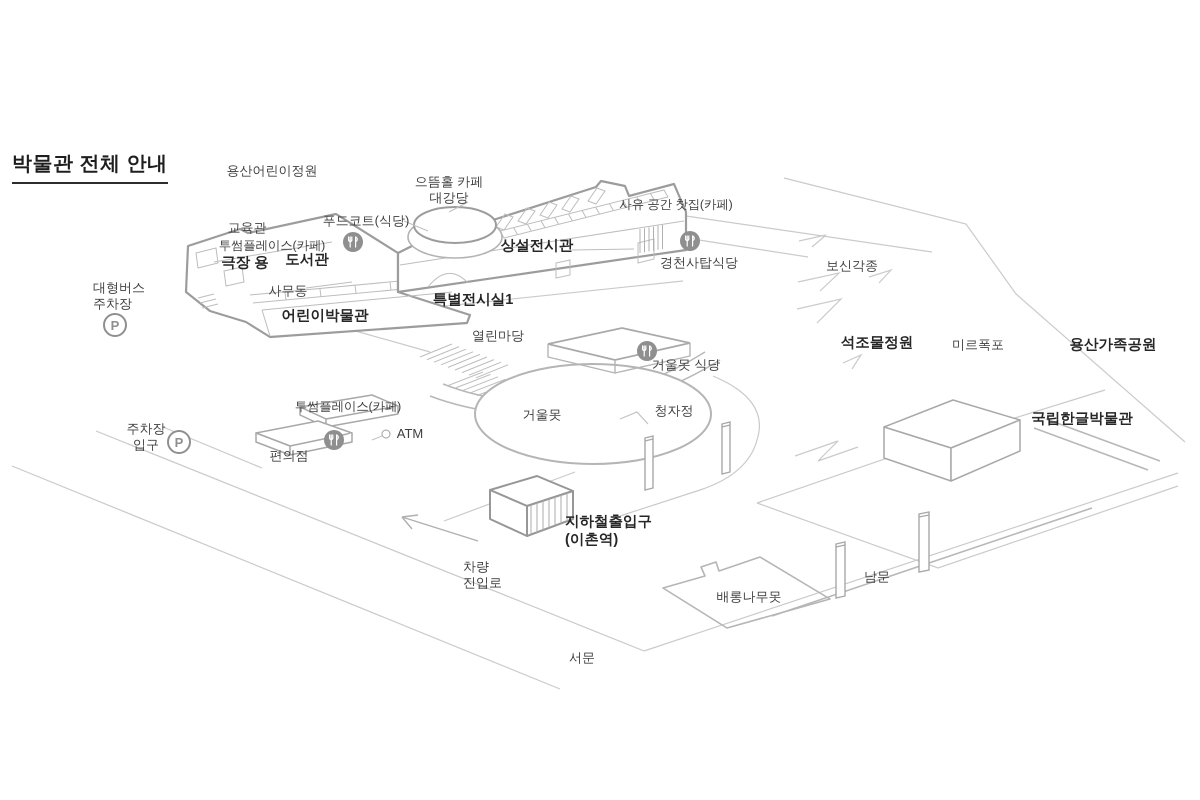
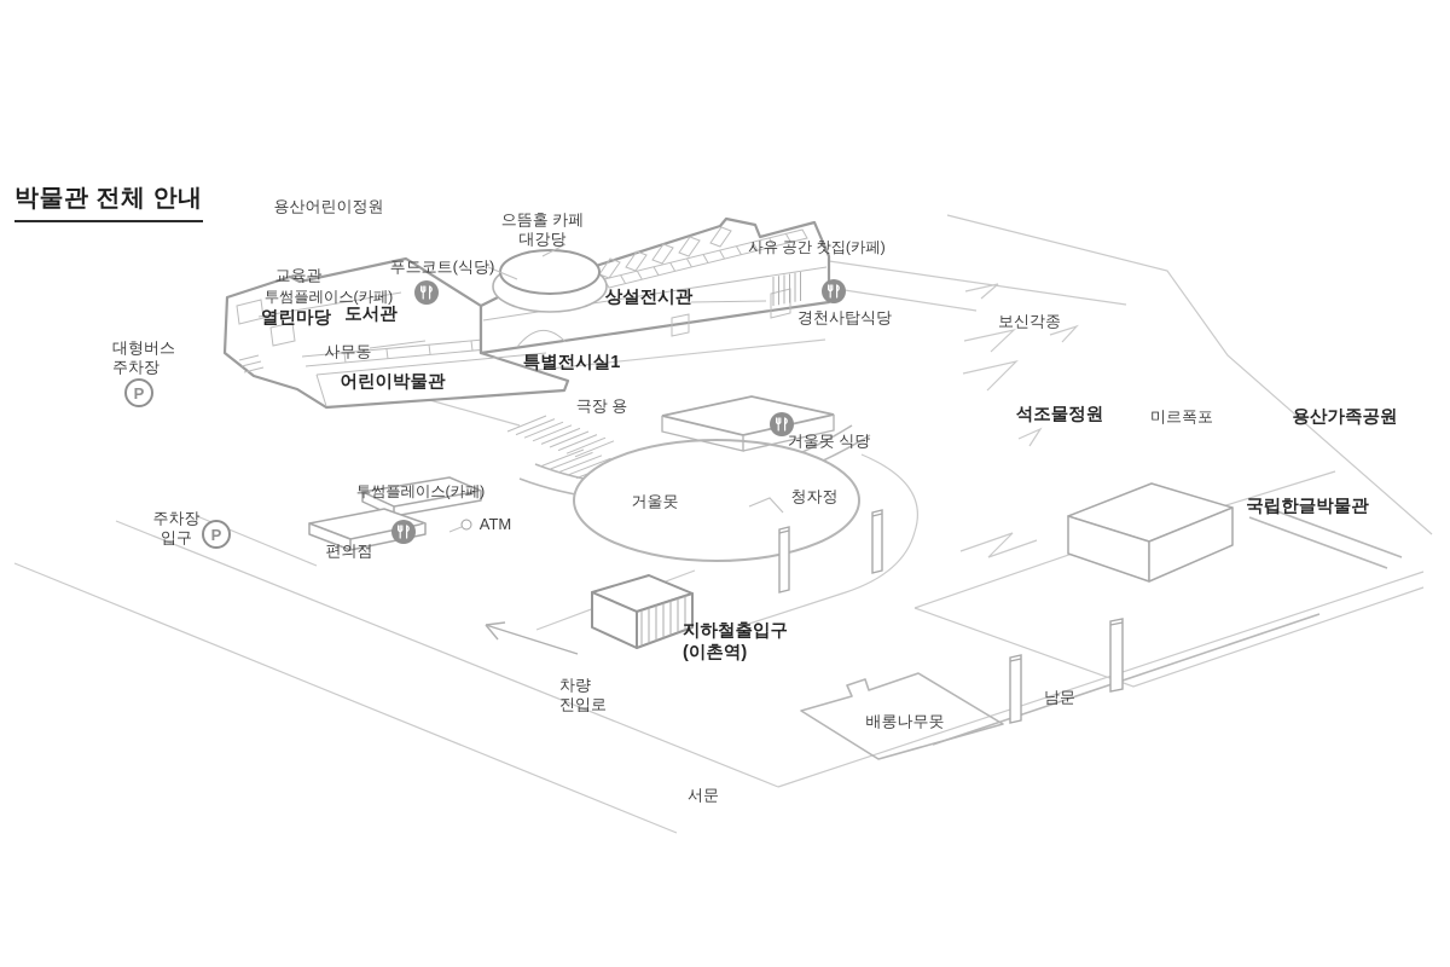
  박물관 전체 안내
  용산어린이정원
  으뜸홀 카페
  대강당
  푸드코트(식당)
  교육관
  투썸플레이스(카페)
- 극장 용
+ 열린마당
  도서관
  사유 공간 찻집(카페)
  상설전시관
  경천사탑식당
  보신각종
  대형버스
  주차장
  사무동
  어린이박물관
  특별전시실1
- 열린마당
+ 극장 용
  거울못 식당
  석조물정원
  미르폭포
  용산가족공원
  주차장
  입구
  투썸플레이스(카페)
  ATM
  편의점
  거울못
  청자정
  국립한글박물관
  지하철출입구
  (이촌역)
  차량
  진입로
  배롱나무못
  남문
  서문
  P
  P
